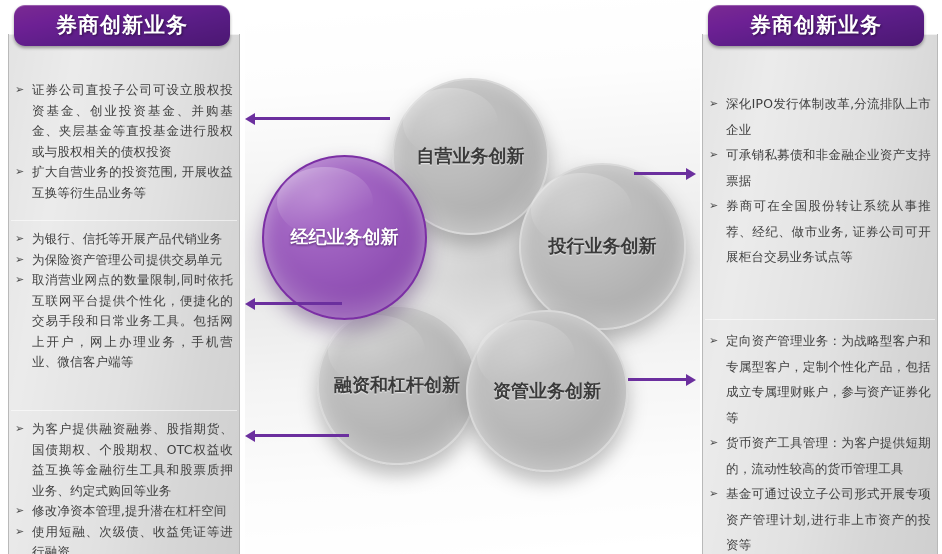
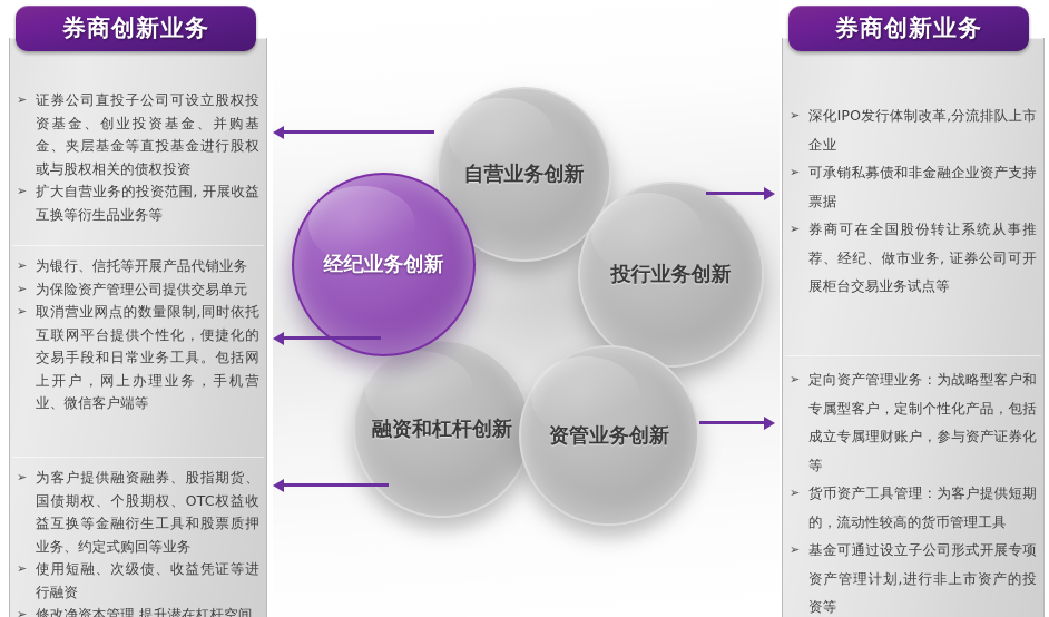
  自营业务创新
  投行业务创新
  融资和杠杆创新
  资管业务创新
  经纪业务创新
  ➢
  证券公司直投子公司可设立股权投资基金、创业投资基金、并购基金、夹层基金等直投基金进行股权或与股权相关的债权投资
  ➢
  扩大自营业务的投资范围, 开展收益互换等衍生品业务等
  ➢
  为银行、信托等开展产品代销业务
  ➢
  为保险资产管理公司提供交易单元
  ➢
  取消营业网点的数量限制,同时依托互联网平台提供个性化，便捷化的交易手段和日常业务工具。包括网上开户，网上办理业务，手机营业、微信客户端等
  ➢
  为客户提供融资融券、股指期货、国债期权、个股期权、OTC权益收益互换等金融衍生工具和股票质押业务、约定式购回等业务
  ➢
- 修改净资本管理,提升潜在杠杆空间
+ 使用短融、次级债、收益凭证等进行融资
  ➢
- 使用短融、次级债、收益凭证等进行融资
+ 修改净资本管理,提升潜在杠杆空间
  券商创新业务
  ➢
  深化IPO发行体制改革,分流排队上市企业
  ➢
  可承销私募债和非金融企业资产支持票据
  ➢
  券商可在全国股份转让系统从事推荐、经纪、做市业务, 证券公司可开展柜台交易业务试点等
  ➢
  定向资产管理业务：为战略型客户和专属型客户，定制个性化产品，包括成立专属理财账户，参与资产证券化等
  ➢
  货币资产工具管理：为客户提供短期的，流动性较高的货币管理工具
  ➢
  基金可通过设立子公司形式开展专项资产管理计划,进行非上市资产的投资等
  券商创新业务
